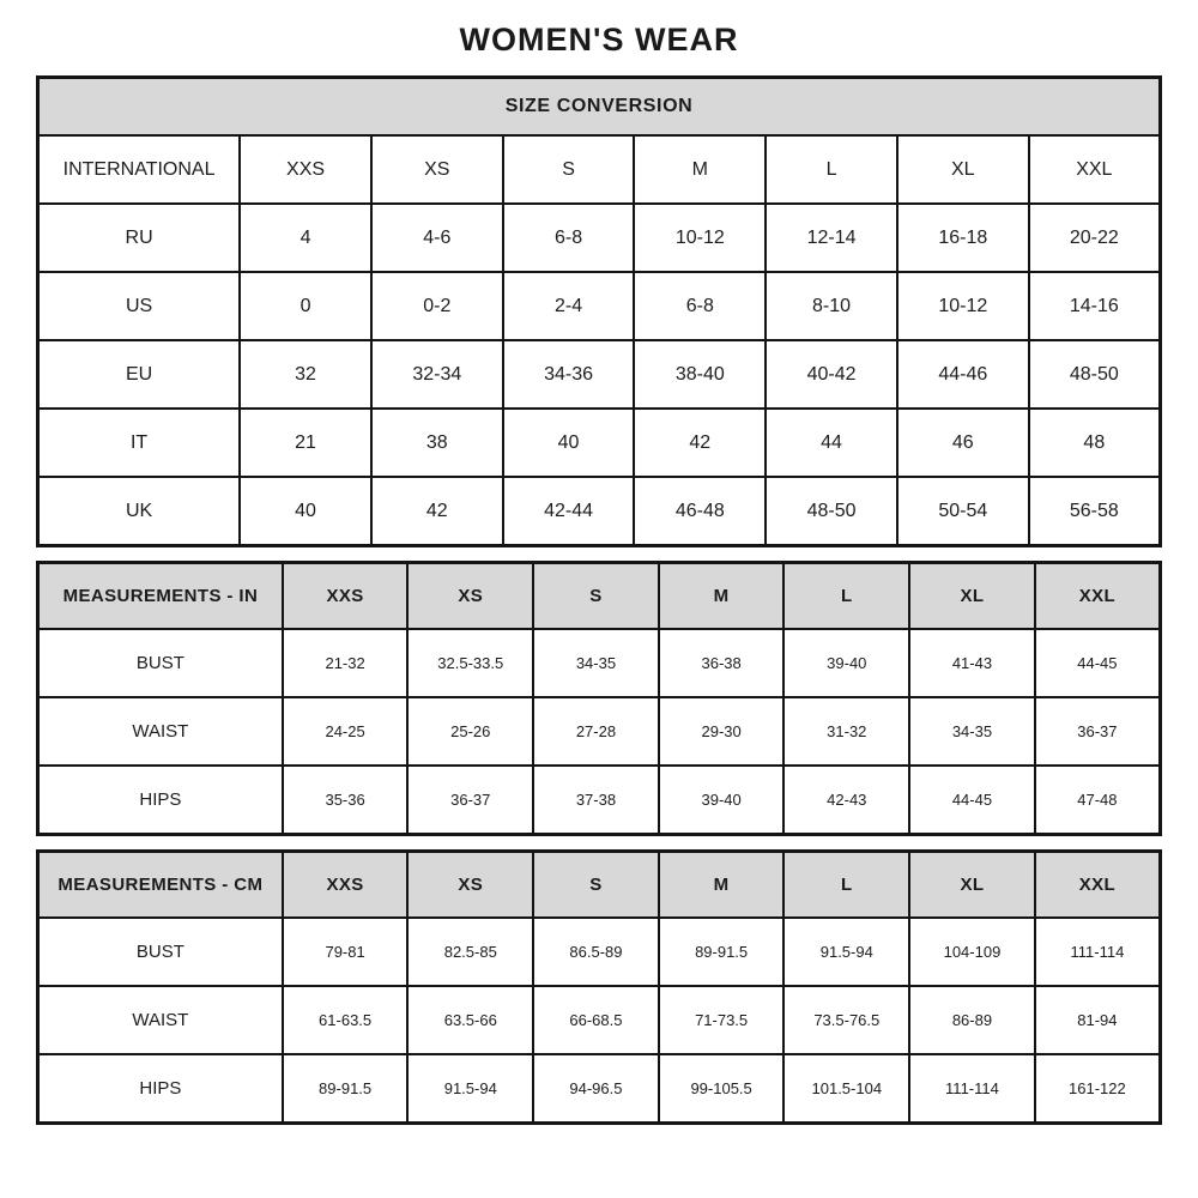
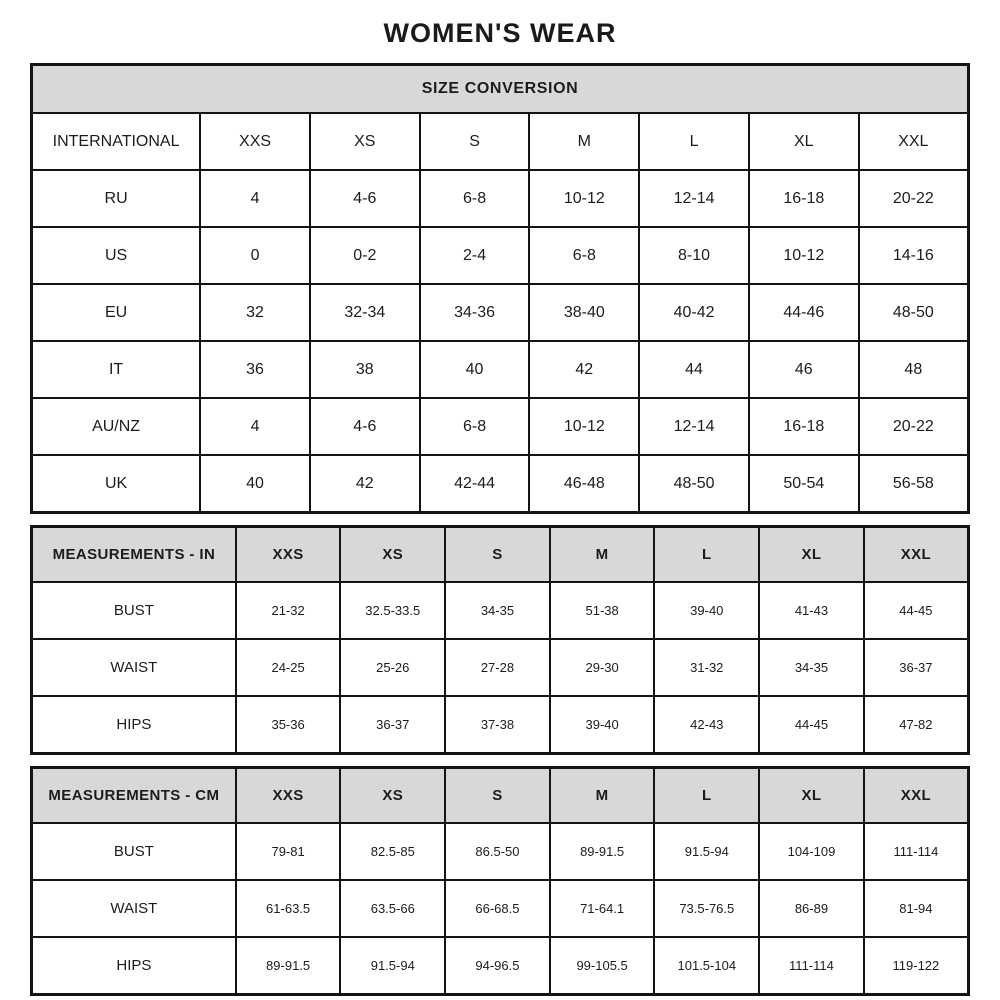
  WOMEN'S WEAR
  SIZE CONVERSION
  INTERNATIONAL	XXS	XS	S	M	L	XL	XXL
  RU	4	4-6	6-8	10-12	12-14	16-18	20-22
  US	0	0-2	2-4	6-8	8-10	10-12	14-16
  EU	32	32-34	34-36	38-40	40-42	44-46	48-50
- IT	21	38	40	42	44	46	48
+ IT	36	38	40	42	44	46	48
+ AU/NZ	4	4-6	6-8	10-12	12-14	16-18	20-22
  UK	40	42	42-44	46-48	48-50	50-54	56-58
  MEASUREMENTS - IN	XXS	XS	S	M	L	XL	XXL
- BUST	21-32	32.5-33.5	34-35	36-38	39-40	41-43	44-45
+ BUST	21-32	32.5-33.5	34-35	51-38	39-40	41-43	44-45
  WAIST	24-25	25-26	27-28	29-30	31-32	34-35	36-37
- HIPS	35-36	36-37	37-38	39-40	42-43	44-45	47-48
+ HIPS	35-36	36-37	37-38	39-40	42-43	44-45	47-82
  MEASUREMENTS - CM	XXS	XS	S	M	L	XL	XXL
- BUST	79-81	82.5-85	86.5-89	89-91.5	91.5-94	104-109	111-114
+ BUST	79-81	82.5-85	86.5-50	89-91.5	91.5-94	104-109	111-114
- WAIST	61-63.5	63.5-66	66-68.5	71-73.5	73.5-76.5	86-89	81-94
+ WAIST	61-63.5	63.5-66	66-68.5	71-64.1	73.5-76.5	86-89	81-94
- HIPS	89-91.5	91.5-94	94-96.5	99-105.5	101.5-104	111-114	161-122
+ HIPS	89-91.5	91.5-94	94-96.5	99-105.5	101.5-104	111-114	119-122
